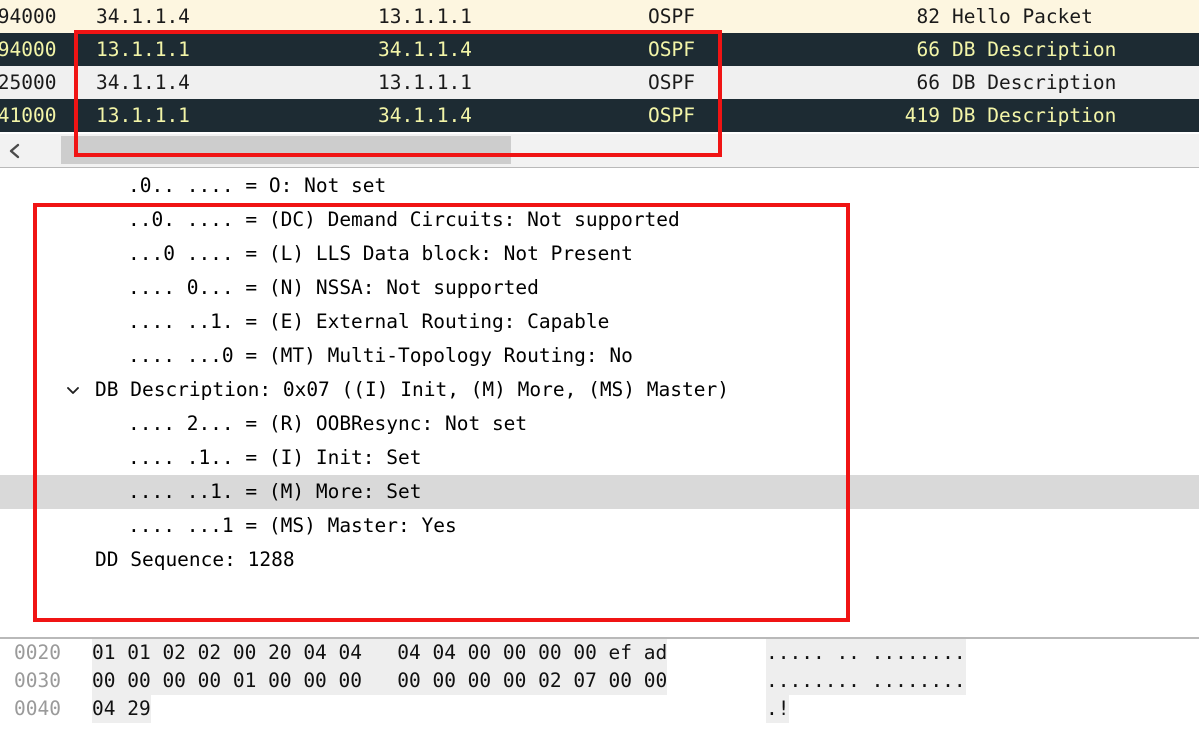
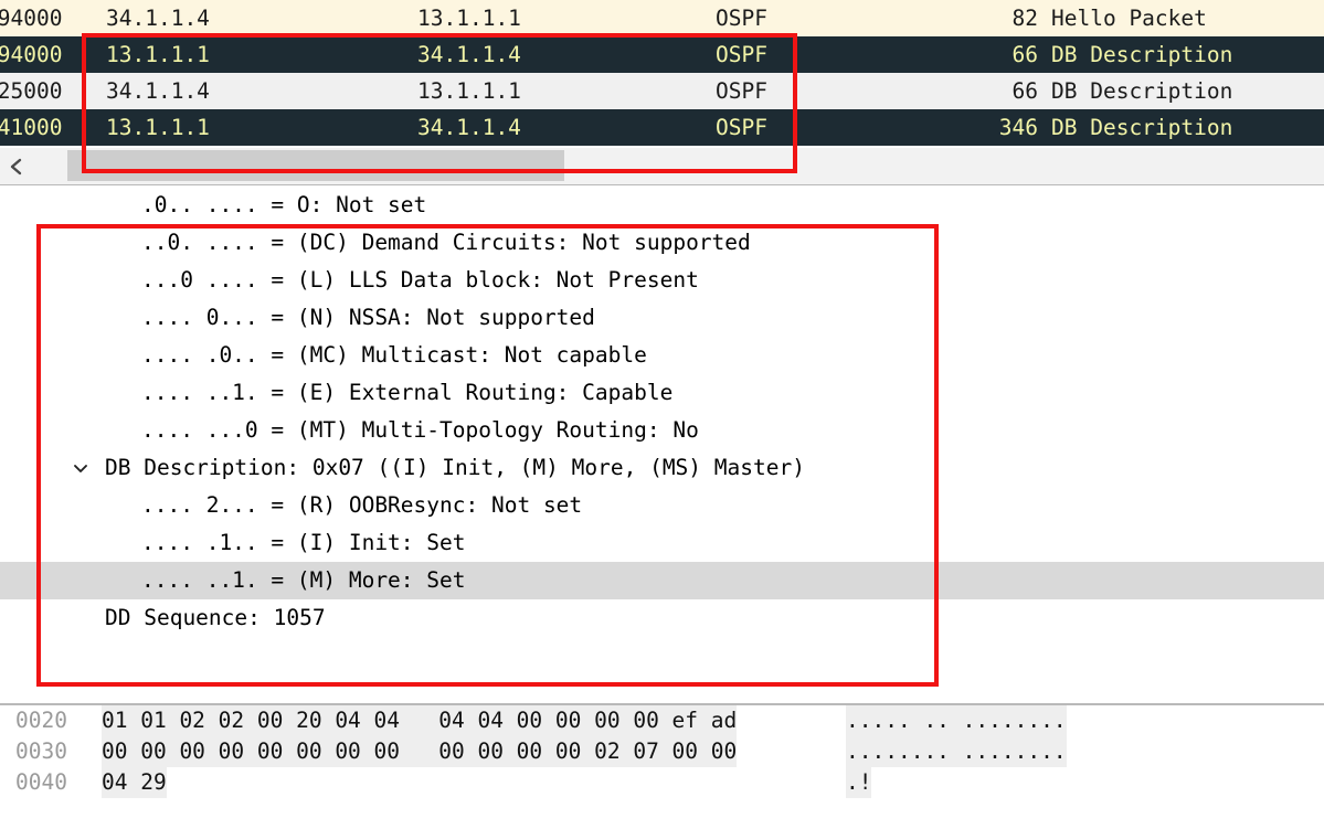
  94000
  34.1.1.4
  13.1.1.1
  OSPF
  82
  Hello Packet
  94000
  13.1.1.1
  34.1.1.4
  OSPF
  66
  DB Description
  25000
  34.1.1.4
  13.1.1.1
  OSPF
  66
  DB Description
  41000
  13.1.1.1
  34.1.1.4
  OSPF
- 419
+ 346
  DB Description
  .0.. .... = O: Not set
  ..0. .... = (DC) Demand Circuits: Not supported
  ...0 .... = (L) LLS Data block: Not Present
  .... 0... = (N) NSSA: Not supported
+ .... .0.. = (MC) Multicast: Not capable
  .... ..1. = (E) External Routing: Capable
  .... ...0 = (MT) Multi-Topology Routing: No
  DB Description: 0x07 ((I) Init, (M) More, (MS) Master)
  .... 2... = (R) OOBResync: Not set
  .... .1.. = (I) Init: Set
  .... ..1. = (M) More: Set
- .... ...1 = (MS) Master: Yes
- DD Sequence: 1288
+ DD Sequence: 1057
  0020
  01 01 02 02 00 20 04 04 04 04 00 00 00 00 ef ad
  ..... .. ........
  0030
- 00 00 00 00 01 00 00 00 00 00 00 00 02 07 00 00
+ 00 00 00 00 00 00 00 00 00 00 00 00 02 07 00 00
  ........ ........
  0040
  04 29
  .!
